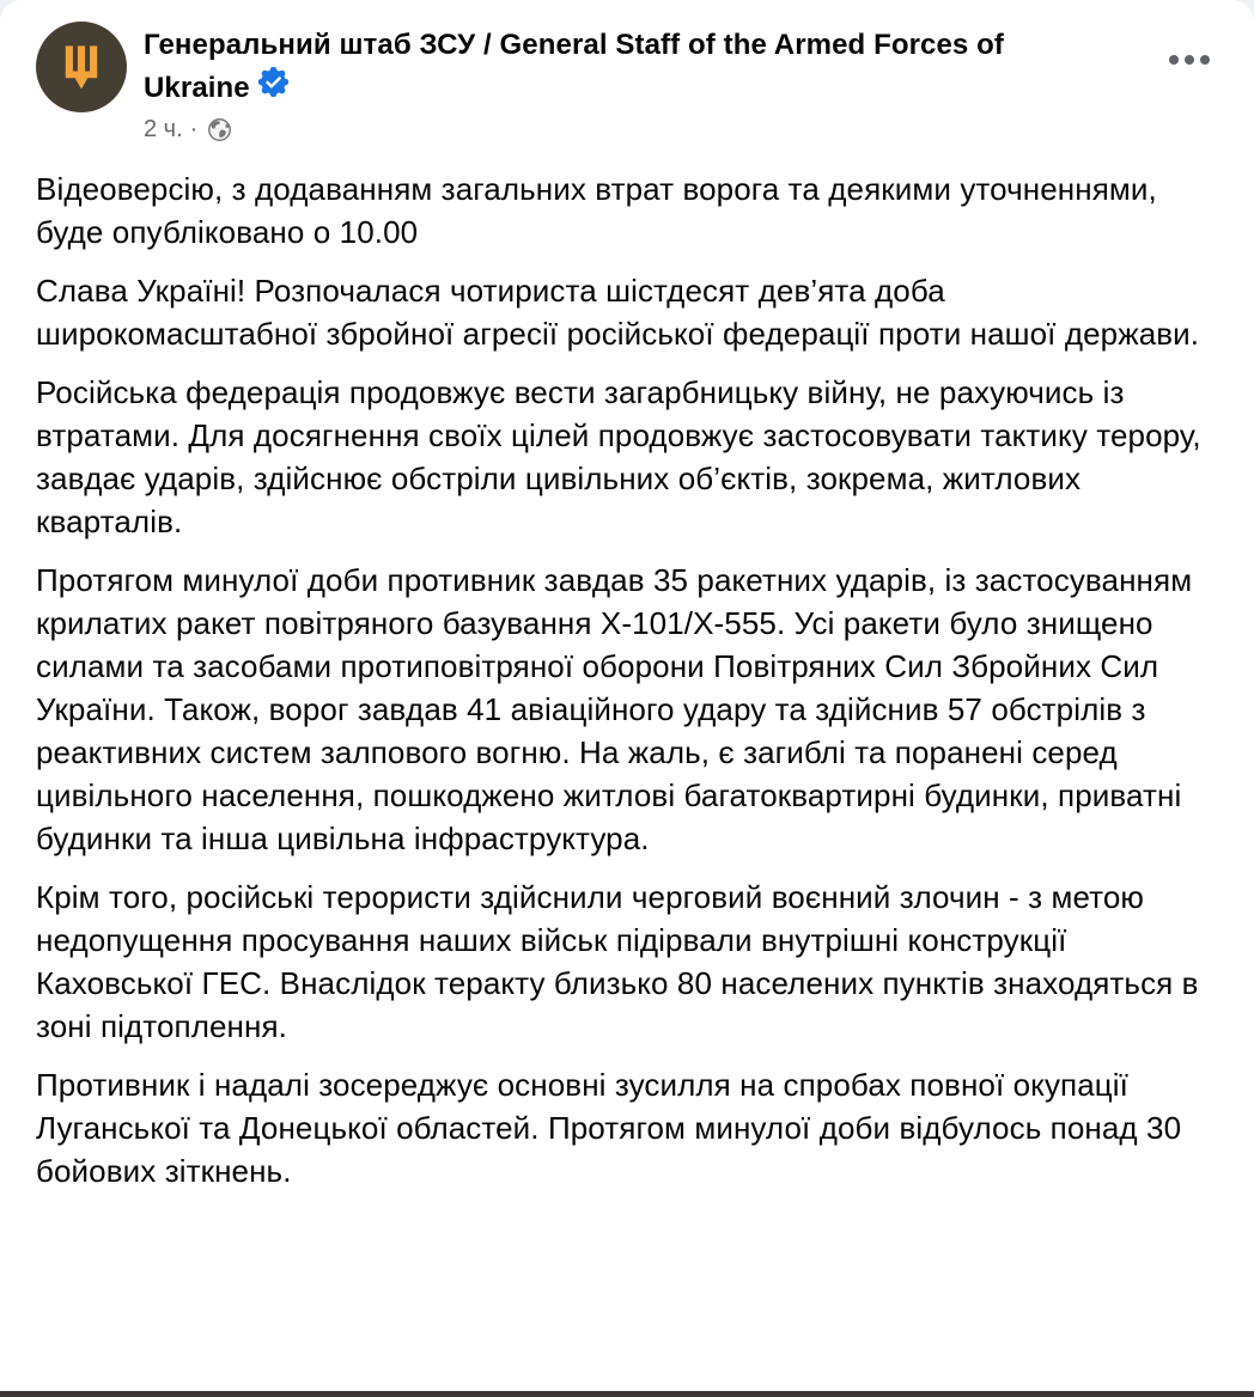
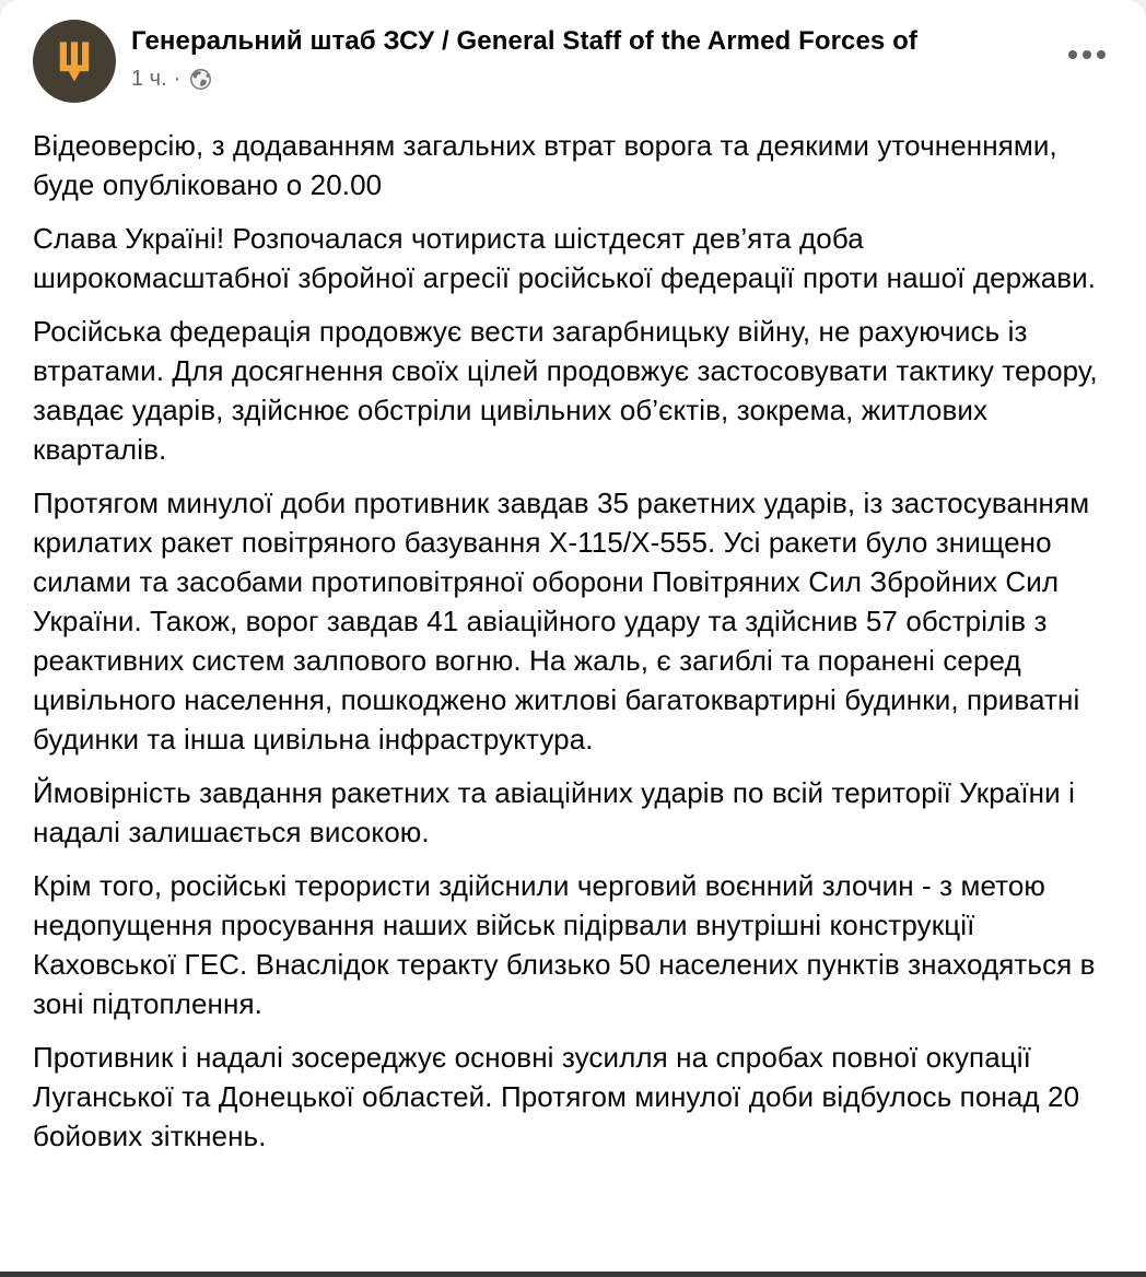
  Генеральний штаб ЗСУ / General Staff of the Armed Forces of
- Ukraine
- 2 ч.
+ 1 ч.
  ·
- Відеоверсію, з додаванням загальних втрат ворога та деякими уточненнями, буде опубліковано о 10.00
+ Відеоверсію, з додаванням загальних втрат ворога та деякими уточненнями, буде опубліковано о 20.00
  Слава Україні! Розпочалася чотириста шістдесят дев’ята доба широкомасштабної збройної агресії російської федерації проти нашої держави.
  Російська федерація продовжує вести загарбницьку війну, не рахуючись із втратами. Для досягнення своїх цілей продовжує застосовувати тактику терору, завдає ударів, здійснює обстріли цивільних об’єктів, зокрема, житлових кварталів.
- Протягом минулої доби противник завдав 35 ракетних ударів, із застосуванням крилатих ракет повітряного базування Х-101/Х-555. Усі ракети було знищено силами та засобами протиповітряної оборони Повітряних Сил Збройних Сил України. Також, ворог завдав 41 авіаційного удару та здійснив 57 обстрілів з реактивних систем залпового вогню. На жаль, є загиблі та поранені серед цивільного населення, пошкоджено житлові багатоквартирні будинки, приватні будинки та інша цивільна інфраструктура.
+ Протягом минулої доби противник завдав 35 ракетних ударів, із застосуванням крилатих ракет повітряного базування Х-115/Х-555. Усі ракети було знищено силами та засобами протиповітряної оборони Повітряних Сил Збройних Сил України. Також, ворог завдав 41 авіаційного удару та здійснив 57 обстрілів з реактивних систем залпового вогню. На жаль, є загиблі та поранені серед цивільного населення, пошкоджено житлові багатоквартирні будинки, приватні будинки та інша цивільна інфраструктура.
+ Ймовірність завдання ракетних та авіаційних ударів по всій території України і надалі залишається високою.
- Крім того, російські терористи здійснили черговий воєнний злочин - з метою недопущення просування наших військ підірвали внутрішні конструкції Каховської ГЕС. Внаслідок теракту близько 80 населених пунктів знаходяться в зоні підтоплення.
+ Крім того, російські терористи здійснили черговий воєнний злочин - з метою недопущення просування наших військ підірвали внутрішні конструкції Каховської ГЕС. Внаслідок теракту близько 50 населених пунктів знаходяться в зоні підтоплення.
- Противник і надалі зосереджує основні зусилля на спробах повної окупації Луганської та Донецької областей. Протягом минулої доби відбулось понад 30 бойових зіткнень.
+ Противник і надалі зосереджує основні зусилля на спробах повної окупації Луганської та Донецької областей. Протягом минулої доби відбулось понад 20 бойових зіткнень.
